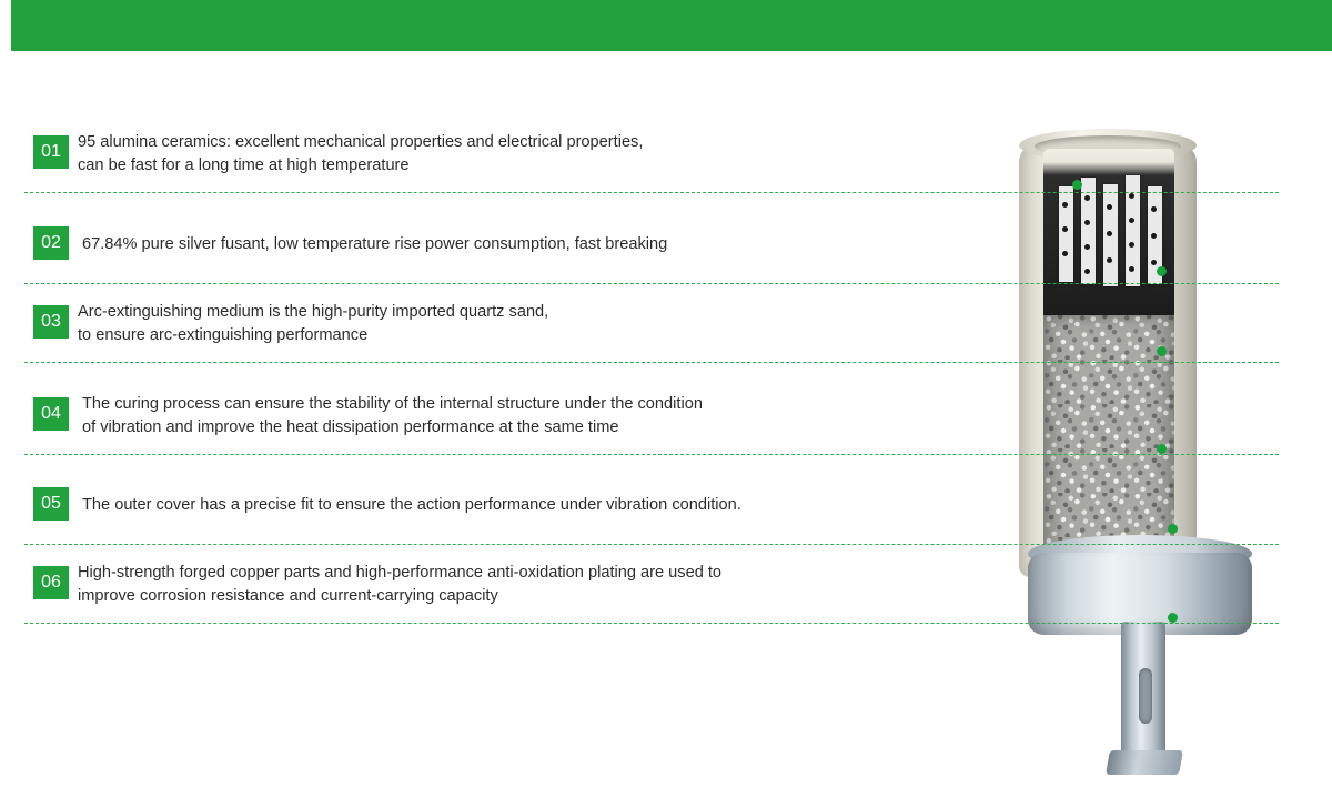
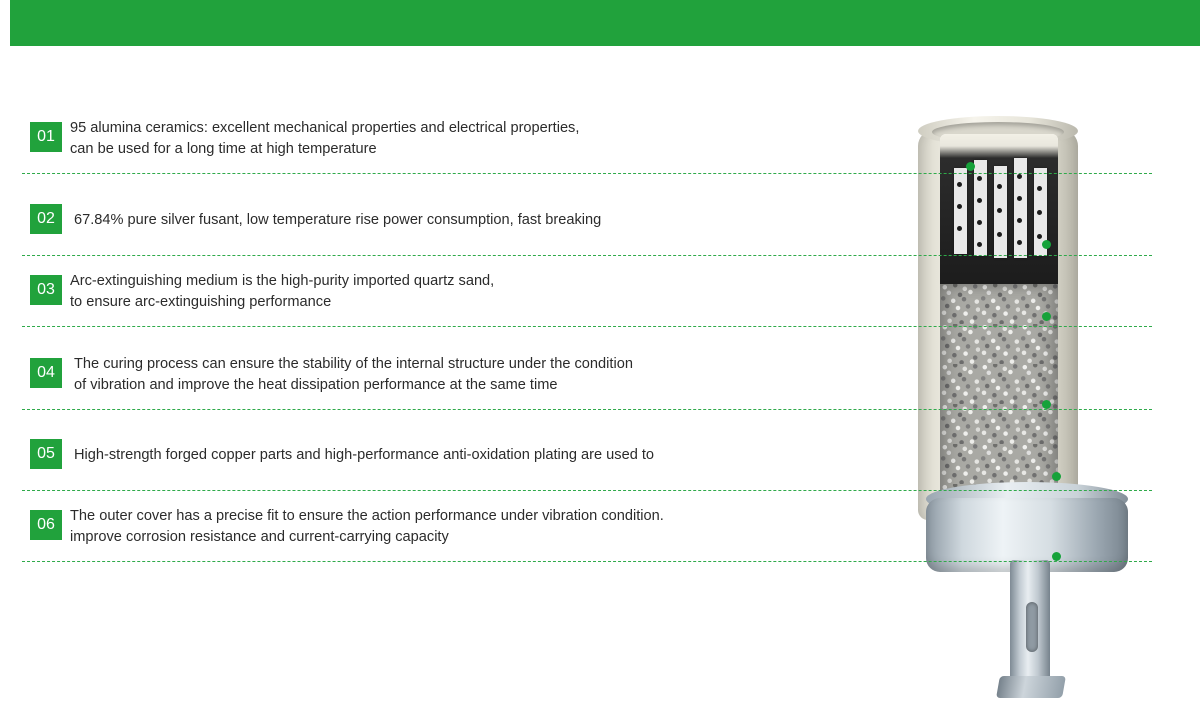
  01
  95 alumina ceramics: excellent mechanical properties and electrical properties,
- can be fast for a long time at high temperature
+ can be used for a long time at high temperature
  02
  67.84% pure silver fusant, low temperature rise power consumption, fast breaking
  03
  Arc-extinguishing medium is the high-purity imported quartz sand,
  to ensure arc-extinguishing performance
  04
  The curing process can ensure the stability of the internal structure under the condition
  of vibration and improve the heat dissipation performance at the same time
  05
- The outer cover has a precise fit to ensure the action performance under vibration condition.
+ High-strength forged copper parts and high-performance anti-oxidation plating are used to
  06
- High-strength forged copper parts and high-performance anti-oxidation plating are used to
+ The outer cover has a precise fit to ensure the action performance under vibration condition.
  improve corrosion resistance and current-carrying capacity
